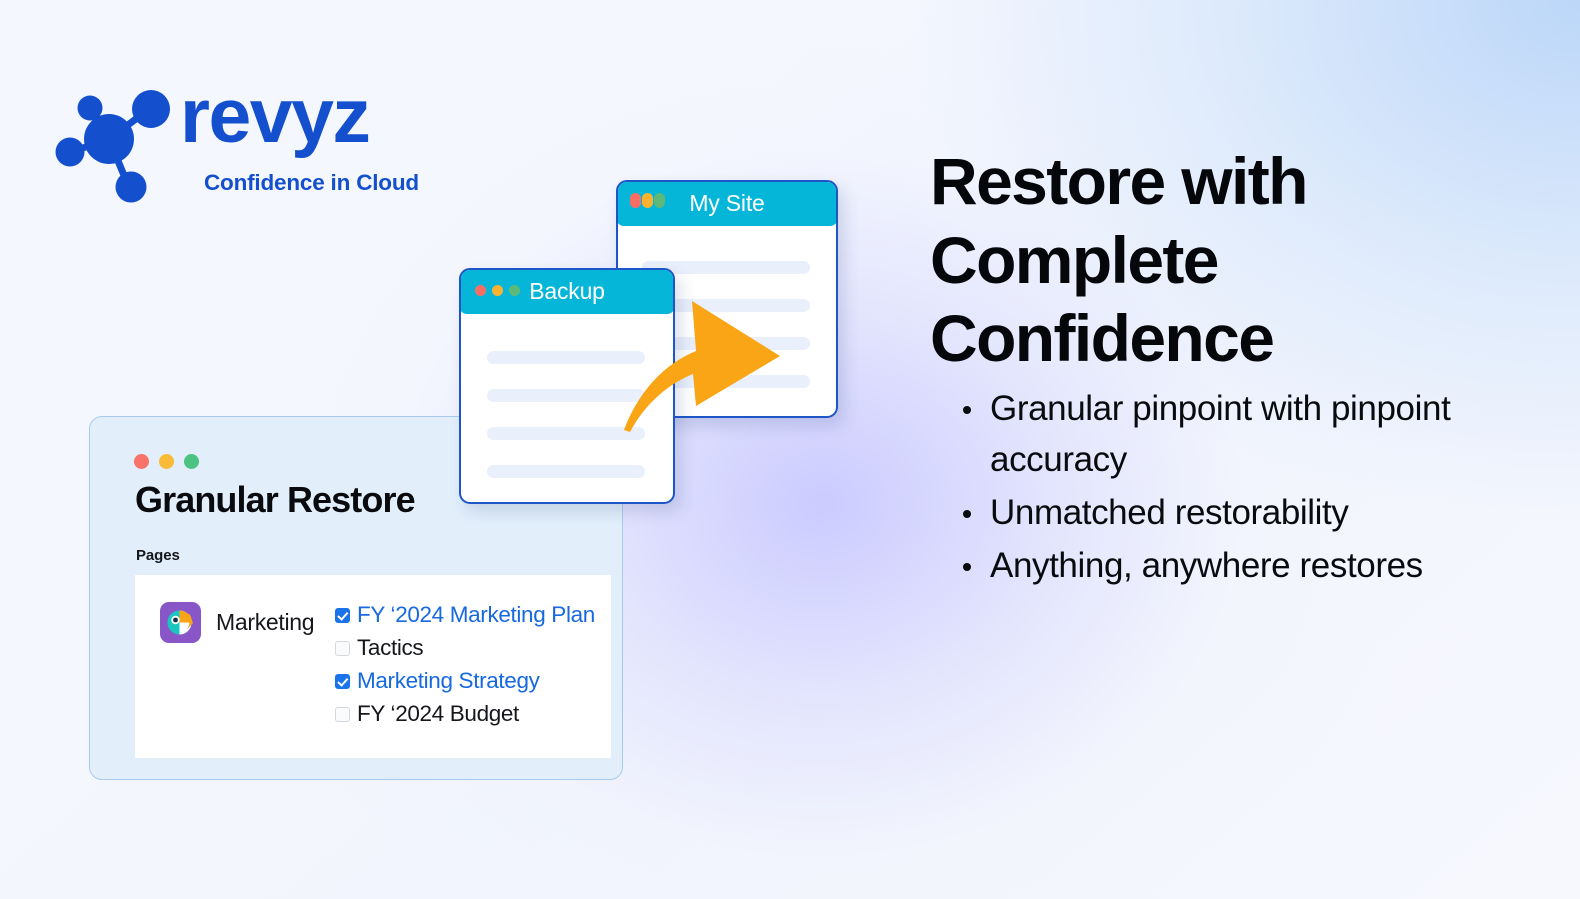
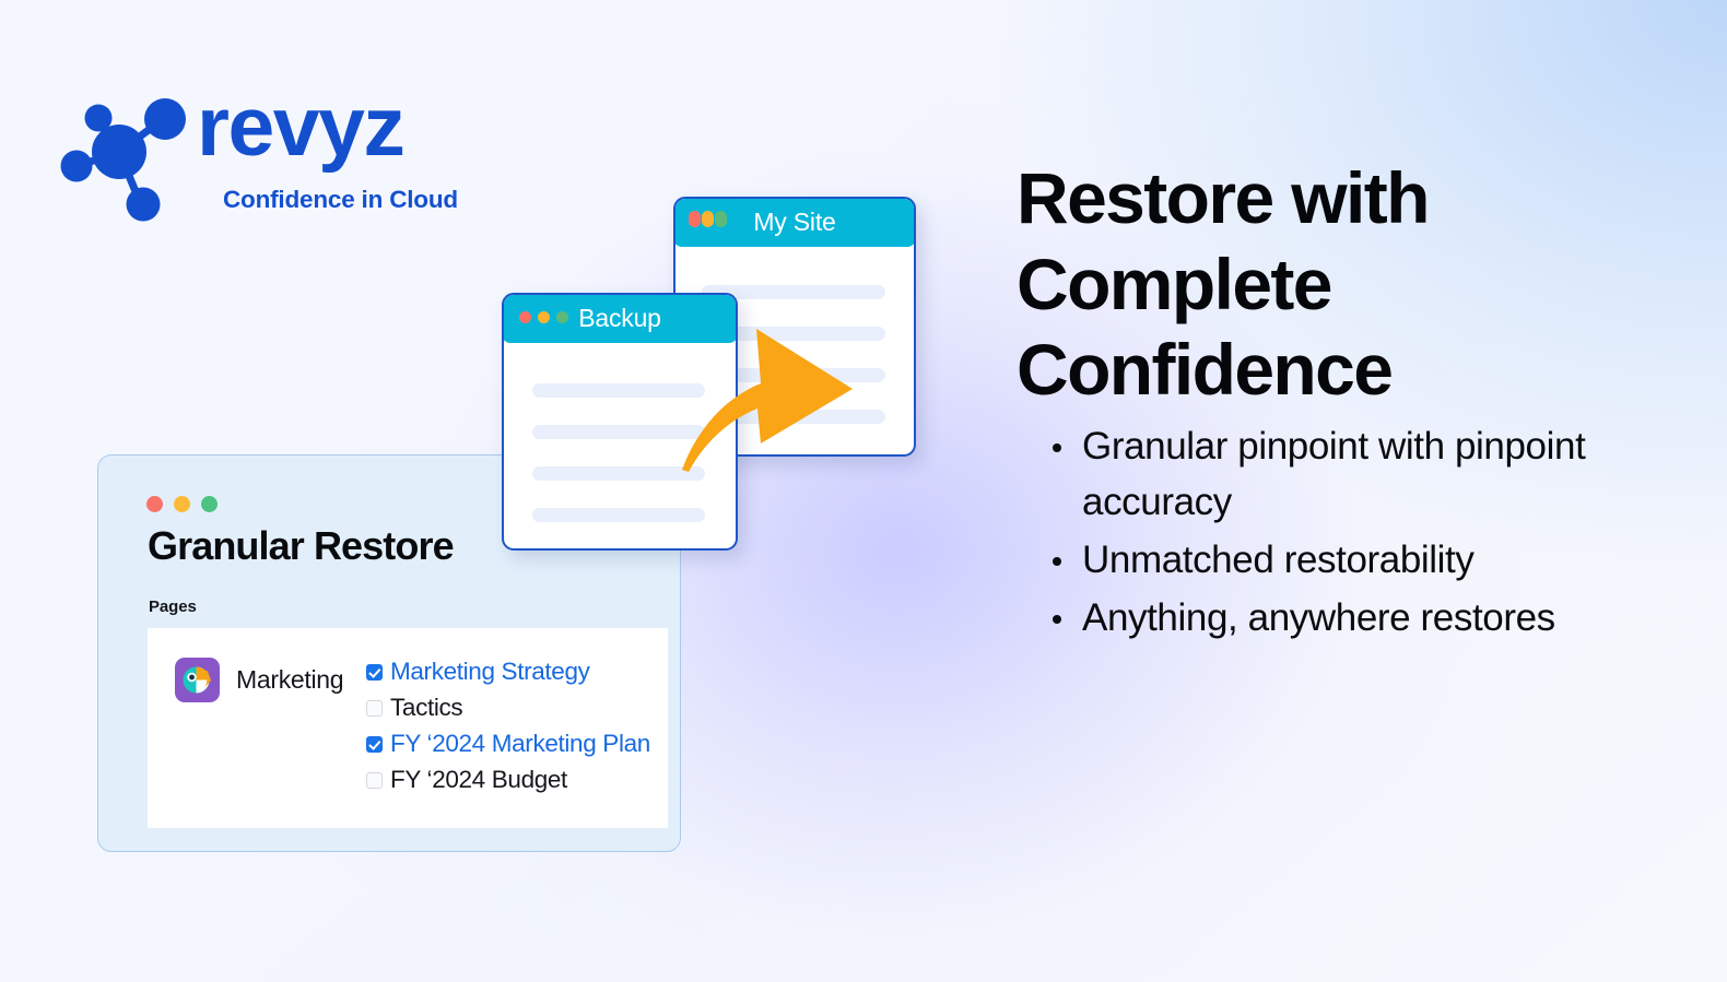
  revyz
  Confidence in Cloud
  Restore with Complete Confidence
  Granular pinpoint with pinpoint accuracy
  Unmatched restorability
  Anything, anywhere restores
  Granular Restore
  Pages
  Marketing
- FY ‘2024 Marketing Plan
+ Marketing Strategy
  Tactics
- Marketing Strategy
+ FY ‘2024 Marketing Plan
  FY ‘2024 Budget
  My Site
  Backup
